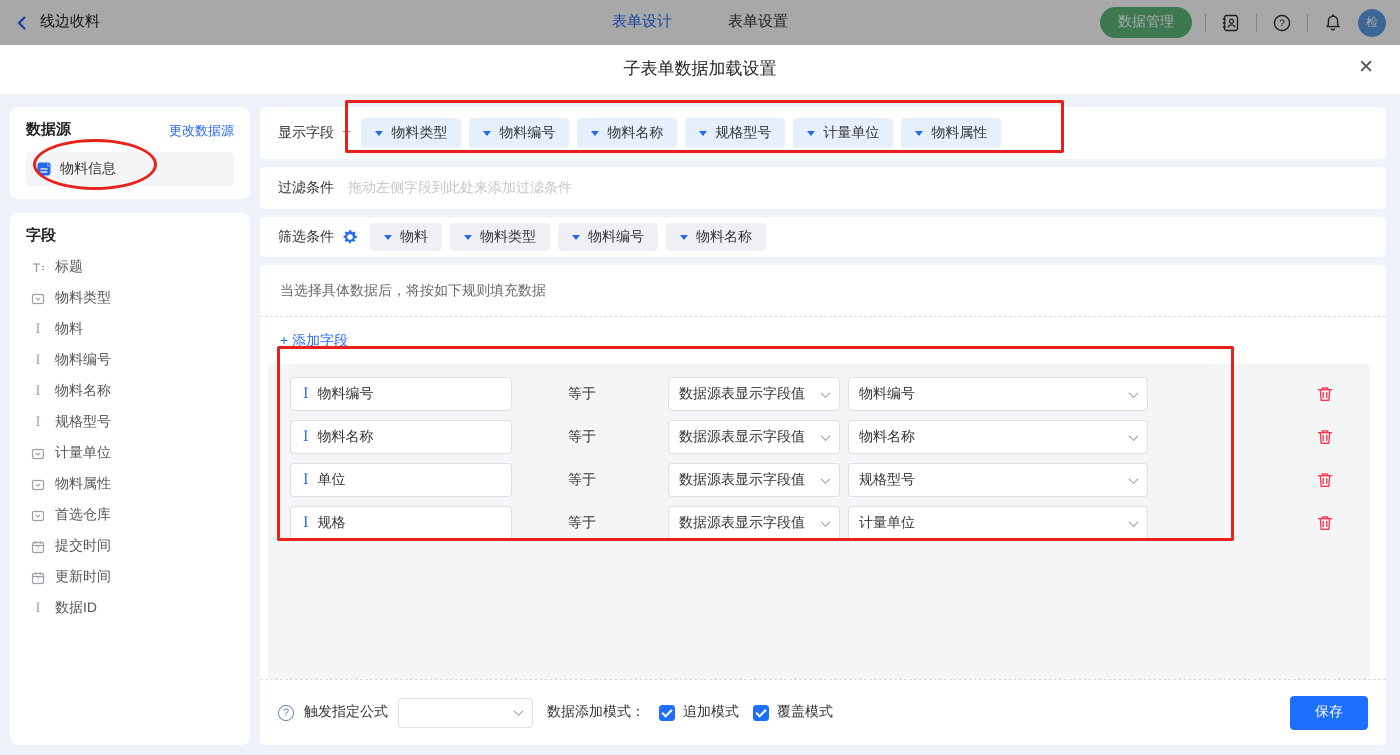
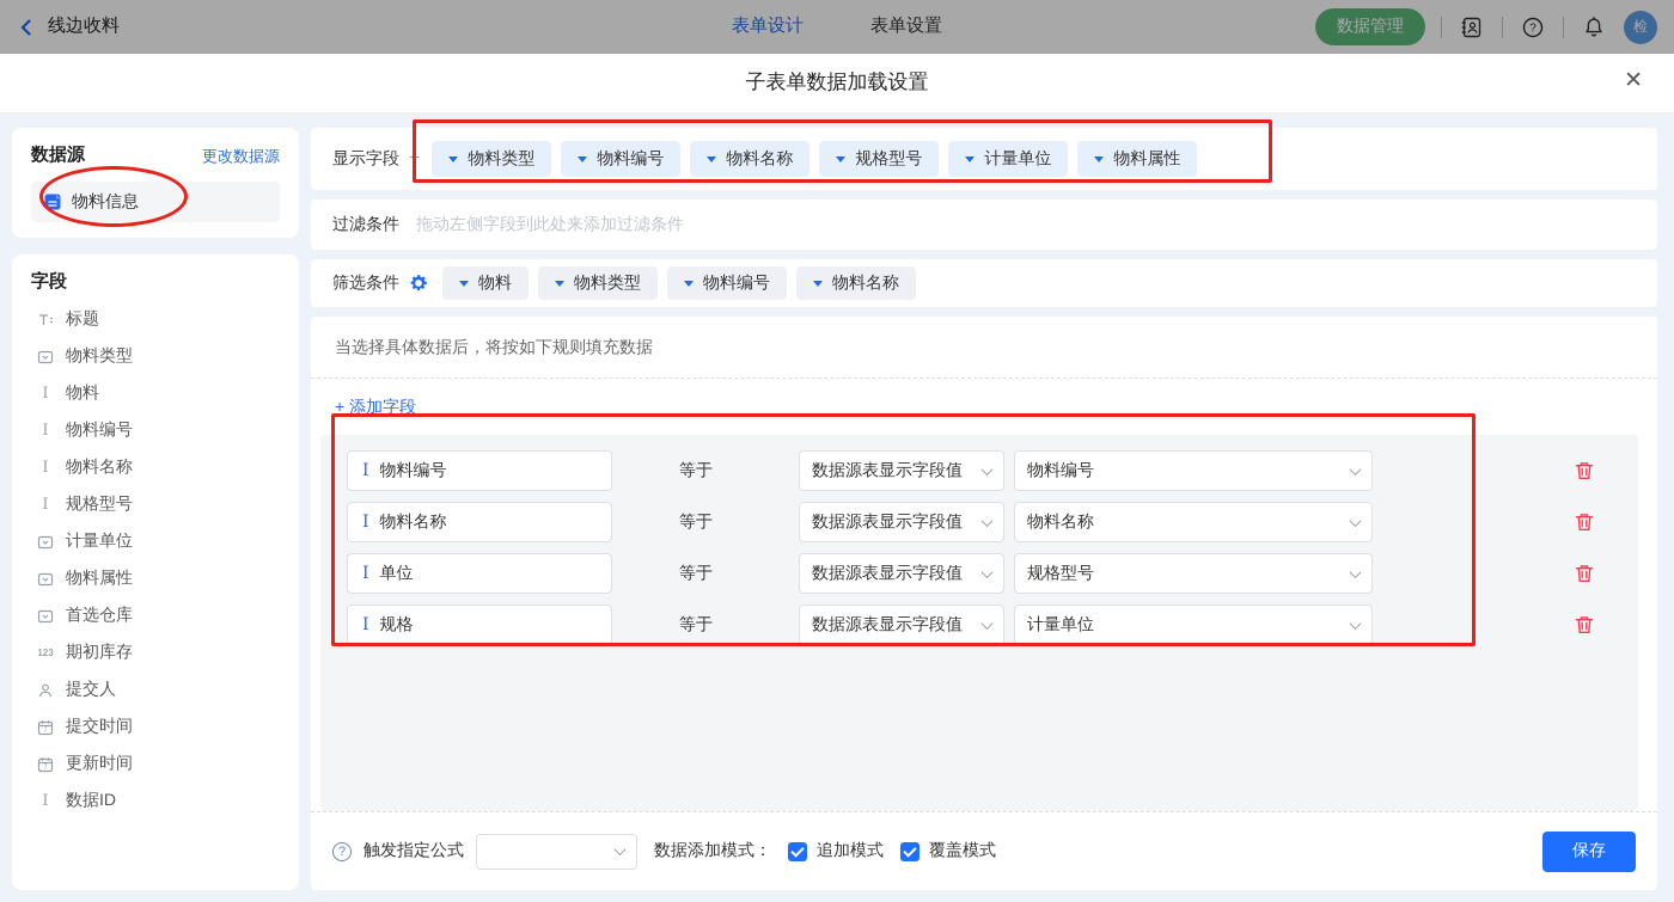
  线边收料
  表单设计
  表单设置
  数据管理
  ?
  检
  子表单数据加载设置
  ✕
  数据源
  更改数据源
  物料信息
  字段
  标题
  物料类型
  I
  物料
  I
  物料编号
  I
  物料名称
  I
  规格型号
  计量单位
  物料属性
  首选仓库
+ 123
+ 期初库存
+ 提交人
  提交时间
  更新时间
  I
  数据ID
  显示字段
  +
  物料类型
  物料编号
  物料名称
  规格型号
  计量单位
  物料属性
  过滤条件
  拖动左侧字段到此处来添加过滤条件
  筛选条件
  物料
  物料类型
  物料编号
  物料名称
  当选择具体数据后，将按如下规则填充数据
  + 添加字段
  I
  物料编号
  等于
  数据源表显示字段值
  物料编号
  I
  物料名称
  等于
  数据源表显示字段值
  物料名称
  I
  单位
  等于
  数据源表显示字段值
  规格型号
  I
  规格
  等于
  数据源表显示字段值
  计量单位
  ?
  触发指定公式
  数据添加模式：
  追加模式
  覆盖模式
  保存
